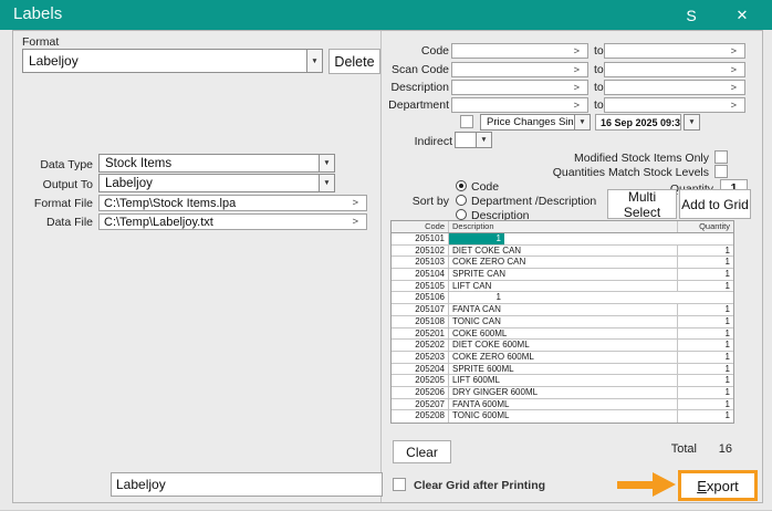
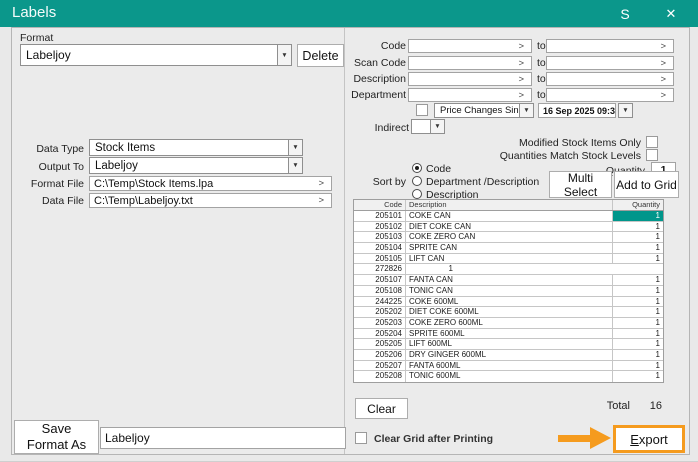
  Labels
  S
  ✕
  Format
  Labeljoy
  Delete
  Data Type
  Stock Items
  Output To
  Labeljoy
  Format File
  C:\Temp\Stock Items.lpa
  >
  Data File
  C:\Temp\Labeljoy.txt
  >
+ Save
+ Format As
  Labeljoy
  Code
  >
  to
  >
  Scan Code
  >
  to
  >
  Description
  >
  to
  >
  Department
  >
  to
  >
  Price Changes Sin
  16 Sep 2025 09:3
  Indirect
  Modified Stock Items Only
  Quantities Match Stock Levels
  1
  Sort by
  Code
  Department /Description
  Description
  Multi Select
  Add to Grid
  Code
  Description
  Quantity
  205101
+ COKE CAN
  1
  205102
  DIET COKE CAN
  1
  205103
  COKE ZERO CAN
  1
  205104
  SPRITE CAN
  1
  205105
  LIFT CAN
  1
- 205106
+ 272826
  1
  205107
  FANTA CAN
  1
  205108
  TONIC CAN
  1
- 205201
+ 244225
  COKE 600ML
  1
  205202
  DIET COKE 600ML
  1
  205203
  COKE ZERO 600ML
  1
  205204
  SPRITE 600ML
  1
  205205
  LIFT 600ML
  1
  205206
  DRY GINGER 600ML
  1
  205207
  FANTA 600ML
  1
  205208
  TONIC 600ML
  1
  Clear
  Total
  16
  Clear Grid after Printing
  E
  xport
